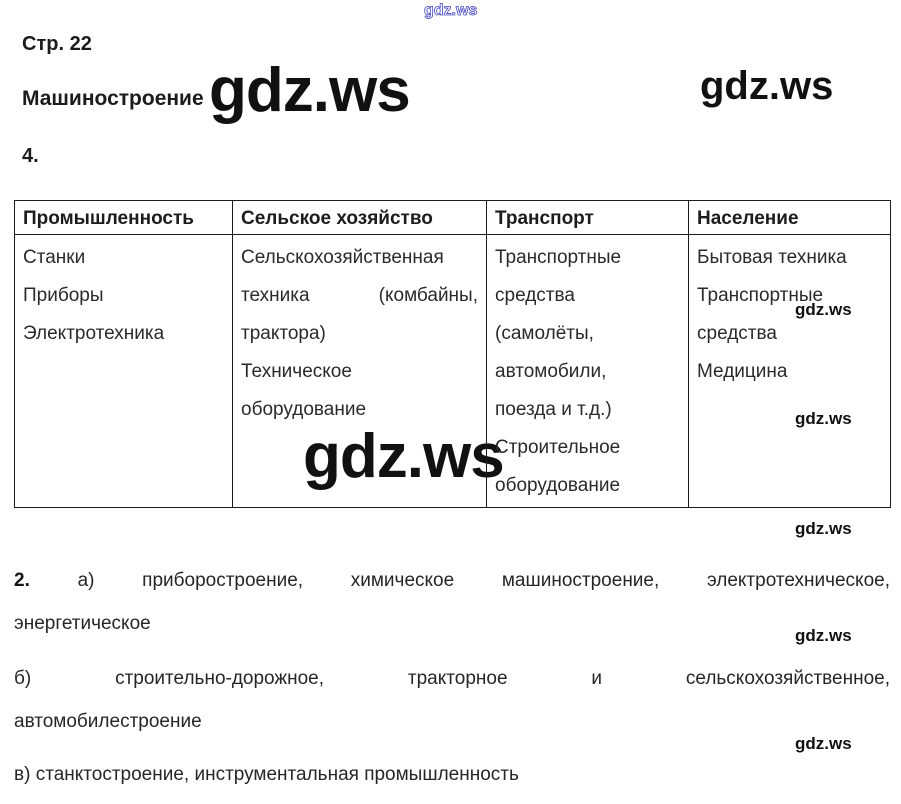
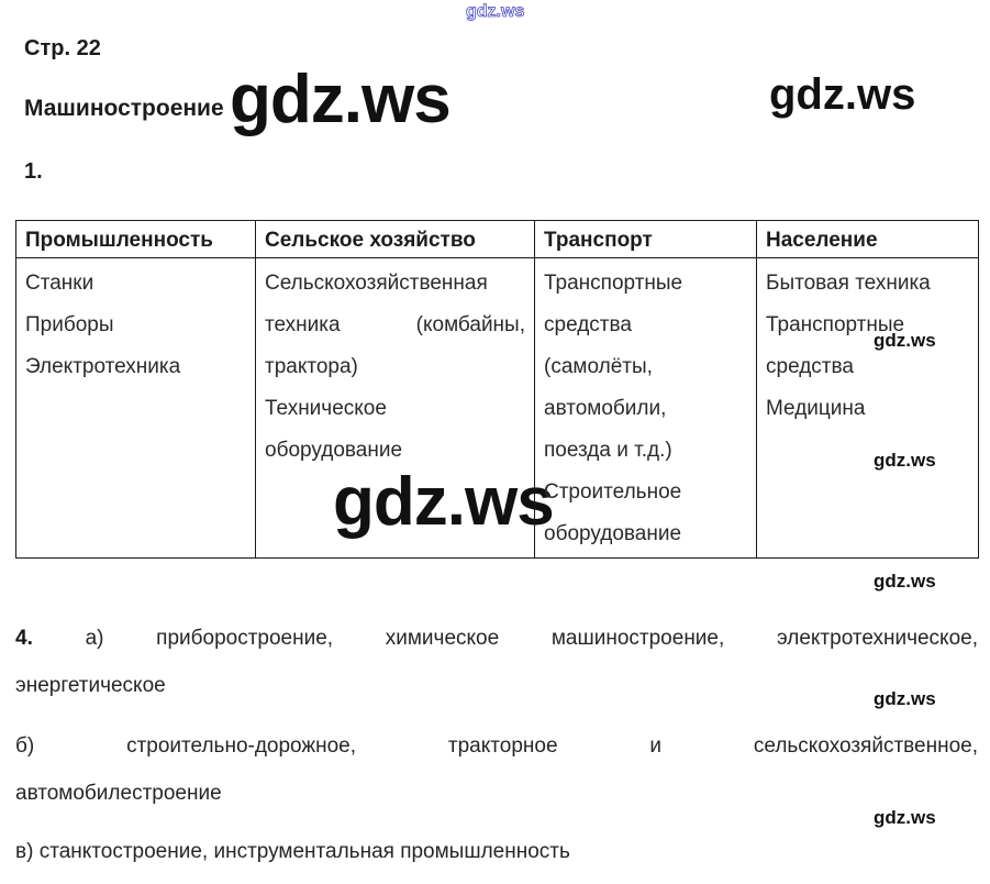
  gdz.ws
  gdz.ws
  gdz.ws
  gdz.ws
  gdz.ws
  gdz.ws
  gdz.ws
  gdz.ws
  gdz.ws
  Стр. 22
  Машиностроение
- 4.
+ 1.
  Промышленность	Сельское хозяйство	Транспорт	Население
  Станки Приборы Электротехника	Сельскохозяйственная техника (комбайны, трактора) Техническое оборудование	Транспортные средства (самолёты, автомобили, поезда и т.д.) Строительное оборудование	Бытовая техника Транспортные средства Медицина
- 2. а) приборостроение, химическое машиностроение, электротехническое,
+ 4. а) приборостроение, химическое машиностроение, электротехническое,
  энергетическое
  б) строительно-дорожное, тракторное и сельскохозяйственное,
  автомобилестроение
  в) станктостроение, инструментальная промышленность
